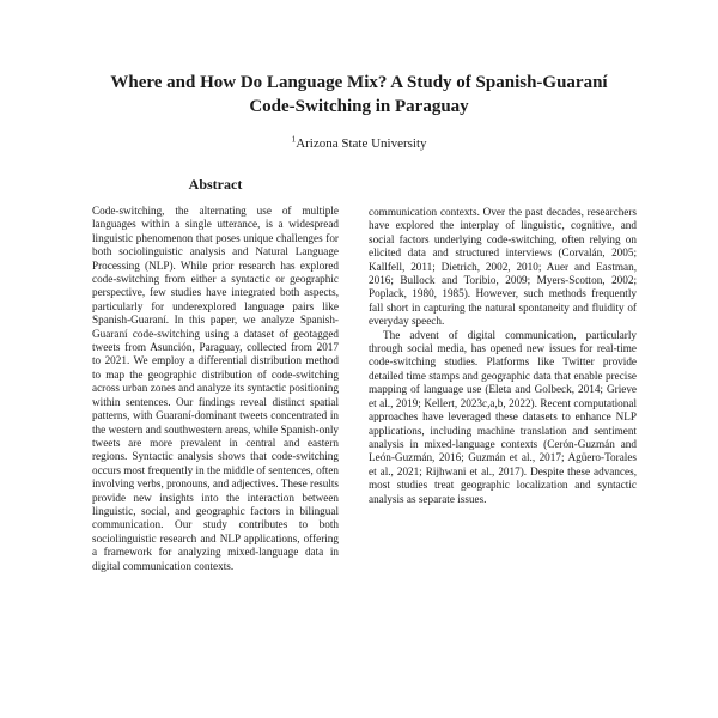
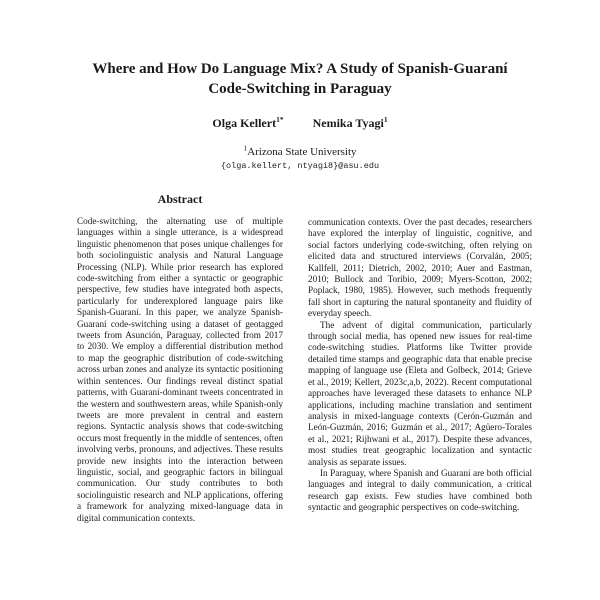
  Where and How Do Language Mix? A Study of Spanish-Guaraní Code-Switching in Paraguay
+ Olga Kellert1* Nemika Tyagi1
  1Arizona State University
+ {olga.kellert, ntyagi8}@asu.edu
  Abstract
- Code-switching, the alternating use of multiple languages within a single utterance, is a widespread linguistic phenomenon that poses unique challenges for both sociolinguistic analysis and Natural Language Processing (NLP). While prior research has explored code-switching from either a syntactic or geographic perspective, few studies have integrated both aspects, particularly for underexplored language pairs like Spanish-Guaraní. In this paper, we analyze Spanish-Guaraní code-switching using a dataset of geotagged tweets from Asunción, Paraguay, collected from 2017 to 2021. We employ a differential distribution method to map the geographic distribution of code-switching across urban zones and analyze its syntactic positioning within sentences. Our findings reveal distinct spatial patterns, with Guaraní-dominant tweets concentrated in the western and southwestern areas, while Spanish-only tweets are more prevalent in central and eastern regions. Syntactic analysis shows that code-switching occurs most frequently in the middle of sentences, often involving verbs, pronouns, and adjectives. These results provide new insights into the interaction between linguistic, social, and geographic factors in bilingual communication. Our study contributes to both sociolinguistic research and NLP applications, offering a framework for analyzing mixed-language data in digital communication contexts.
+ Code-switching, the alternating use of multiple languages within a single utterance, is a widespread linguistic phenomenon that poses unique challenges for both sociolinguistic analysis and Natural Language Processing (NLP). While prior research has explored code-switching from either a syntactic or geographic perspective, few studies have integrated both aspects, particularly for underexplored language pairs like Spanish-Guaraní. In this paper, we analyze Spanish-Guaraní code-switching using a dataset of geotagged tweets from Asunción, Paraguay, collected from 2017 to 2030. We employ a differential distribution method to map the geographic distribution of code-switching across urban zones and analyze its syntactic positioning within sentences. Our findings reveal distinct spatial patterns, with Guaraní-dominant tweets concentrated in the western and southwestern areas, while Spanish-only tweets are more prevalent in central and eastern regions. Syntactic analysis shows that code-switching occurs most frequently in the middle of sentences, often involving verbs, pronouns, and adjectives. These results provide new insights into the interaction between linguistic, social, and geographic factors in bilingual communication. Our study contributes to both sociolinguistic research and NLP applications, offering a framework for analyzing mixed-language data in digital communication contexts.
- communication contexts. Over the past decades, researchers have explored the interplay of linguistic, cognitive, and social factors underlying code-switching, often relying on elicited data and structured interviews (Corvalán, 2005; Kallfell, 2011; Dietrich, 2002, 2010; Auer and Eastman, 2016; Bullock and Toribio, 2009; Myers-Scotton, 2002; Poplack, 1980, 1985). However, such methods frequently fall short in capturing the natural spontaneity and fluidity of everyday speech.
+ communication contexts. Over the past decades, researchers have explored the interplay of linguistic, cognitive, and social factors underlying code-switching, often relying on elicited data and structured interviews (Corvalán, 2005; Kallfell, 2011; Dietrich, 2002, 2010; Auer and Eastman, 2010; Bullock and Toribio, 2009; Myers-Scotton, 2002; Poplack, 1980, 1985). However, such methods frequently fall short in capturing the natural spontaneity and fluidity of everyday speech.
  The advent of digital communication, particularly through social media, has opened new issues for real-time code-switching studies. Platforms like Twitter provide detailed time stamps and geographic data that enable precise mapping of language use (Eleta and Golbeck, 2014; Grieve et al., 2019; Kellert, 2023c,a,b, 2022). Recent computational approaches have leveraged these datasets to enhance NLP applications, including machine translation and sentiment analysis in mixed-language contexts (Cerón-Guzmán and León-Guzmán, 2016; Guzmán et al., 2017; Agüero-Torales et al., 2021; Rijhwani et al., 2017). Despite these advances, most studies treat geographic localization and syntactic analysis as separate issues.
+ In Paraguay, where Spanish and Guaraní are both official languages and integral to daily communication, a critical research gap exists. Few studies have combined both syntactic and geographic perspectives on code-switching.
